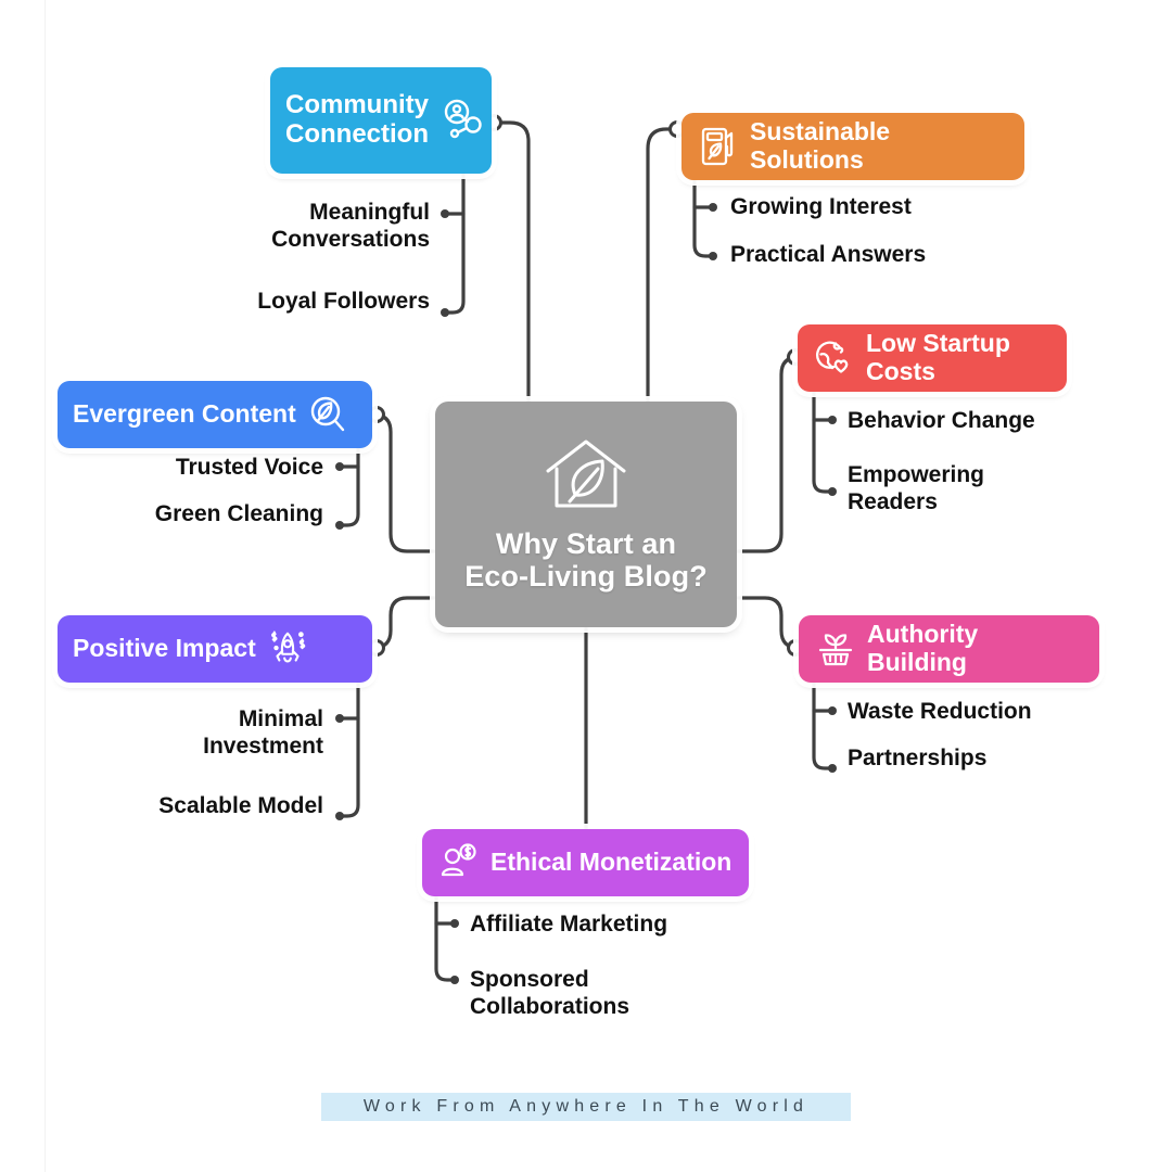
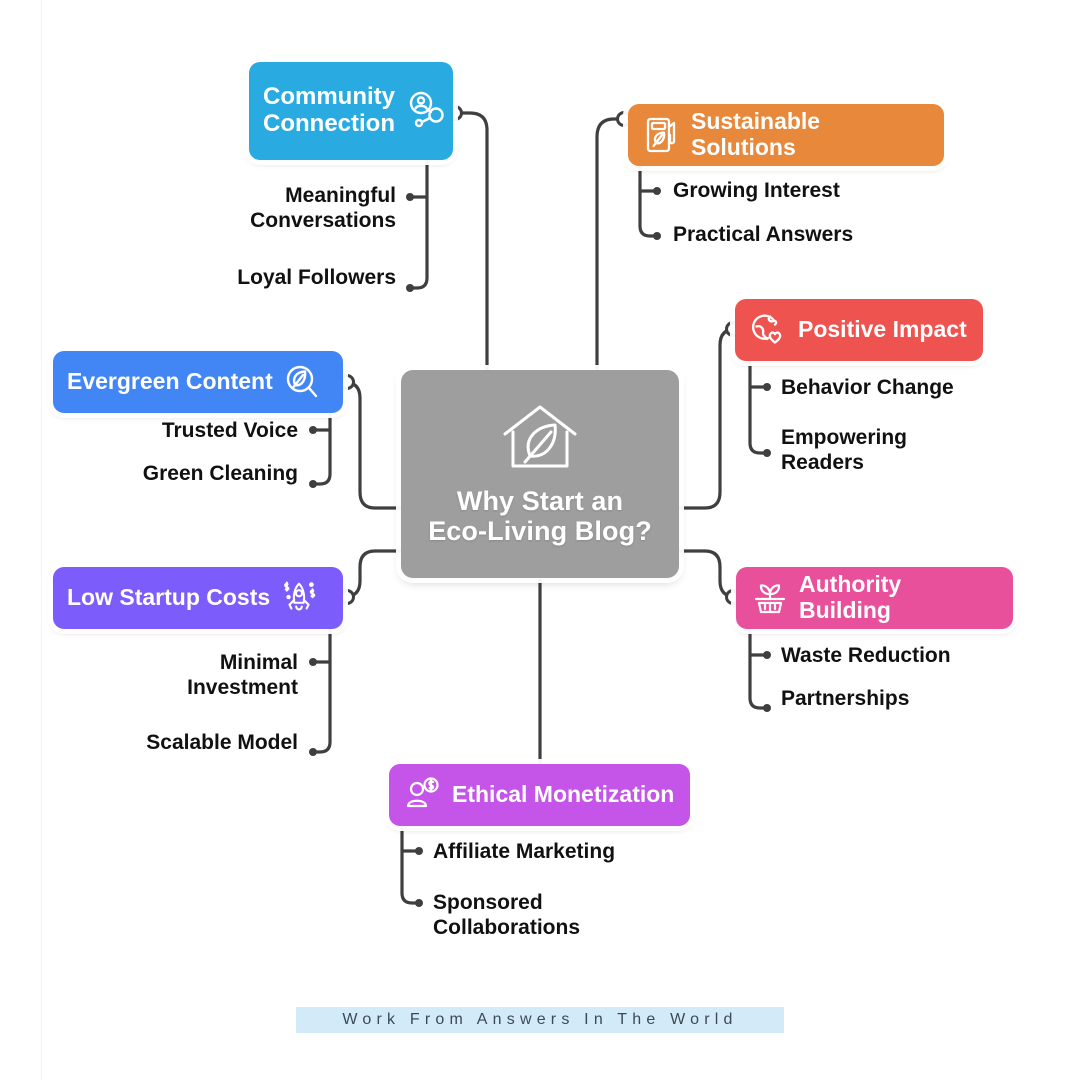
  Why Start an
  Eco-Living Blog?
  Community
  Connection
  Meaningful
  Conversations
  Loyal Followers
  Sustainable Solutions
  Growing Interest
  Practical Answers
- Low Startup Costs
+ Positive Impact
  Behavior Change
  Empowering
  Readers
  Authority Building
  Waste Reduction
  Partnerships
  Ethical Monetization
  Affiliate Marketing
  Sponsored
  Collaborations
  Evergreen Content
  Trusted Voice
  Green Cleaning
- Positive Impact
+ Low Startup Costs
  Minimal
  Investment
  Scalable Model
- Work From Anywhere In The World
+ Work From Answers In The World
